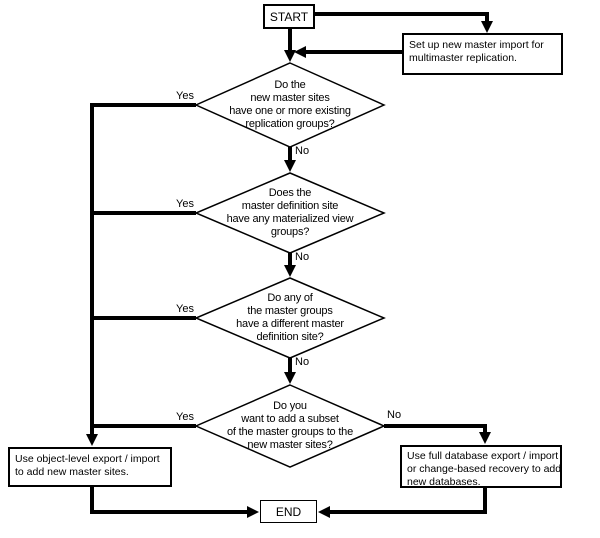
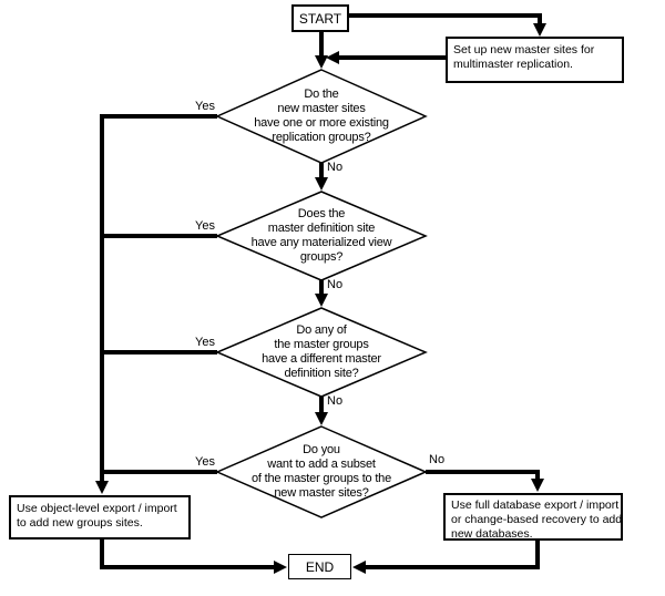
  START
- Set up new master import for
+ Set up new master sites for
  multimaster replication.
  Do the
  new master sites
  have one or more existing
  replication groups?
  Does the
  master definition site
  have any materialized view
  groups?
  Do any of
  the master groups
  have a different master
  definition site?
  Do you
  want to add a subset
  of the master groups to the
  new master sites?
  Yes
  Yes
  Yes
  Yes
  No
  No
  No
  No
  Use object-level export / import
- to add new master sites.
+ to add new groups sites.
  Use full database export / import
  or change-based recovery to add
  new databases.
  END
